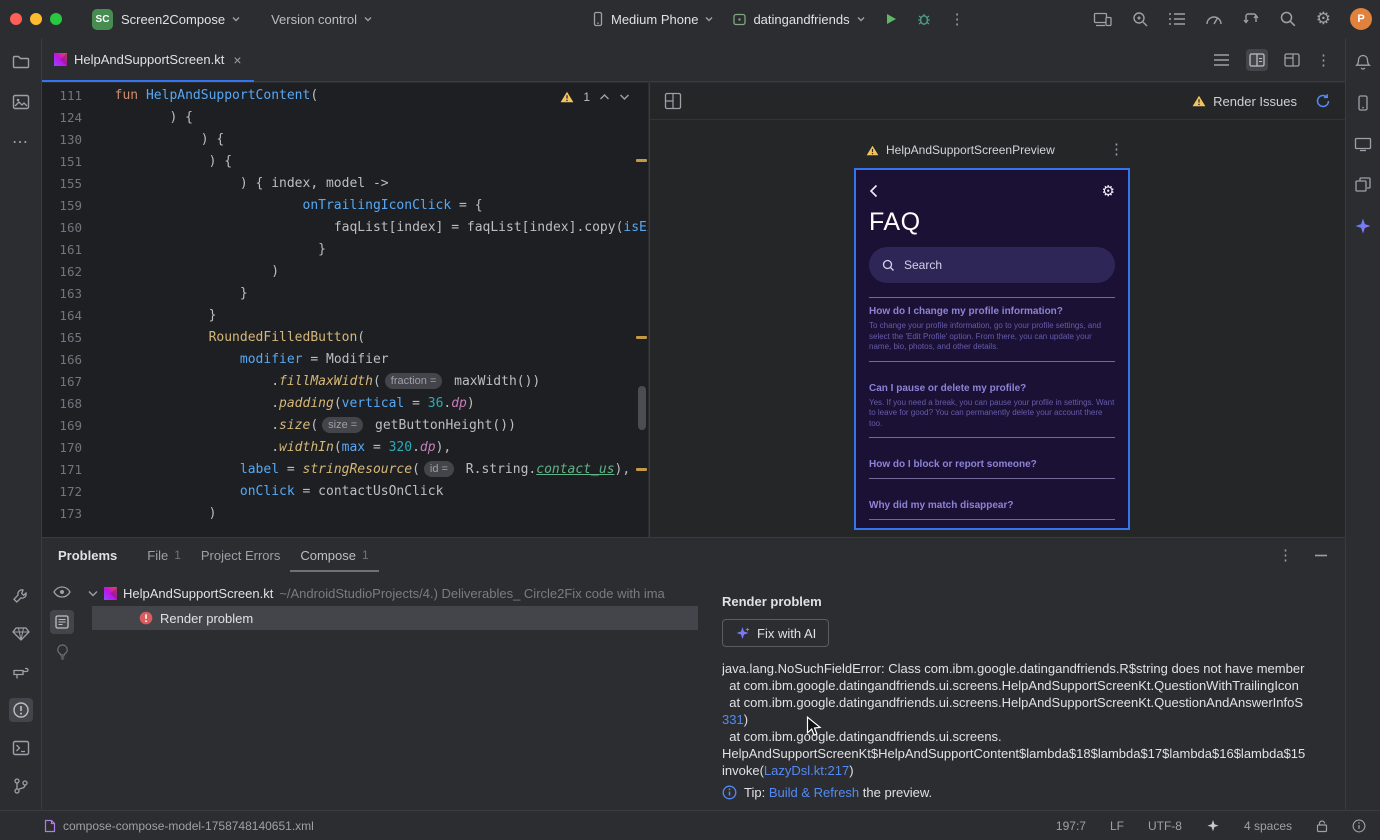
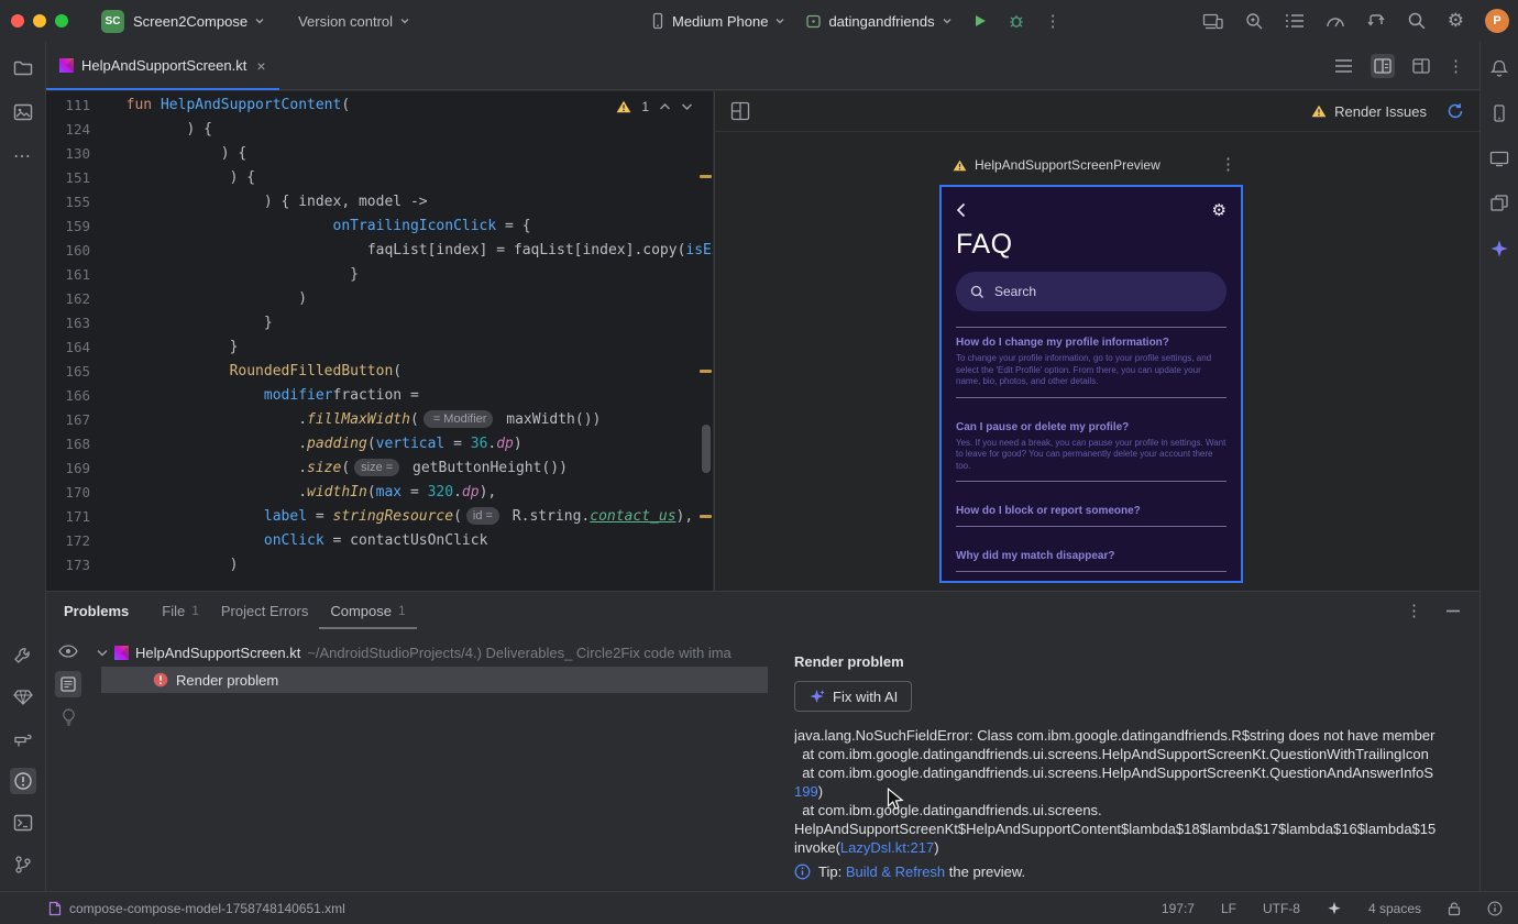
  SC
  Screen2Compose
  Version control
  Medium Phone
  datingandfriends
  ⋮
  ⚙
  P
  ⋯
  HelpAndSupportScreen.kt
  ×
  ⋮
  111
  fun HelpAndSupportContent(
  124
  ) {
  130
  ) {
  151
  ) {
  155
  ) { index, model ->
  159
  onTrailingIconClick = {
  160
  faqList[index] = faqList[index].copy(isE
  161
  }
  162
  )
  163
  }
  164
  }
  165
  RoundedFilledButton(
  166
- modifier = Modifier
+ modifierfraction =
  167
- .fillMaxWidth( fraction = maxWidth())
+ .fillMaxWidth( = Modifier maxWidth())
  168
  .padding(vertical = 36.dp)
  169
  .size( size = getButtonHeight())
  170
  .widthIn(max = 320.dp),
  171
  label = stringResource( id = R.string.contact_us),
  172
  onClick = contactUsOnClick
  173
  )
  1
  Render Issues
  HelpAndSupportScreenPreview
  ⋮
  ⚙
  FAQ
  Search
  How do I change my profile information?
  To change your profile information, go to your profile settings, and select the 'Edit Profile' option. From there, you can update your name, bio, photos, and other details.
  Can I pause or delete my profile?
  Yes. If you need a break, you can pause your profile in settings. Want to leave for good? You can permanently delete your account there too.
  How do I block or report someone?
  Why did my match disappear?
  Problems
  File
  1
  Project Errors
  Compose
  1
  ⋮
  HelpAndSupportScreen.kt
  ~/AndroidStudioProjects/4.) Deliverables_ Circle2Fix code with ima
  Render problem
  Render problem
  Fix with AI
  java.lang.NoSuchFieldError: Class com.ibm.google.datingandfriends.R$string does not have member
  at com.ibm.google.datingandfriends.ui.screens.HelpAndSupportScreenKt.QuestionWithTrailingIcon
  at com.ibm.google.datingandfriends.ui.screens.HelpAndSupportScreenKt.QuestionAndAnswerInfoS
- 331)
+ 199)
  at com.ibm.google.datingandfriends.ui.screens.
  HelpAndSupportScreenKt$HelpAndSupportContent$lambda$18$lambda$17$lambda$16$lambda$15
  invoke(LazyDsl.kt:217)
  Tip: Build & Refresh the preview.
  compose-compose-model-1758748140651.xml
  197:7
  LF
  UTF-8
  4 spaces
